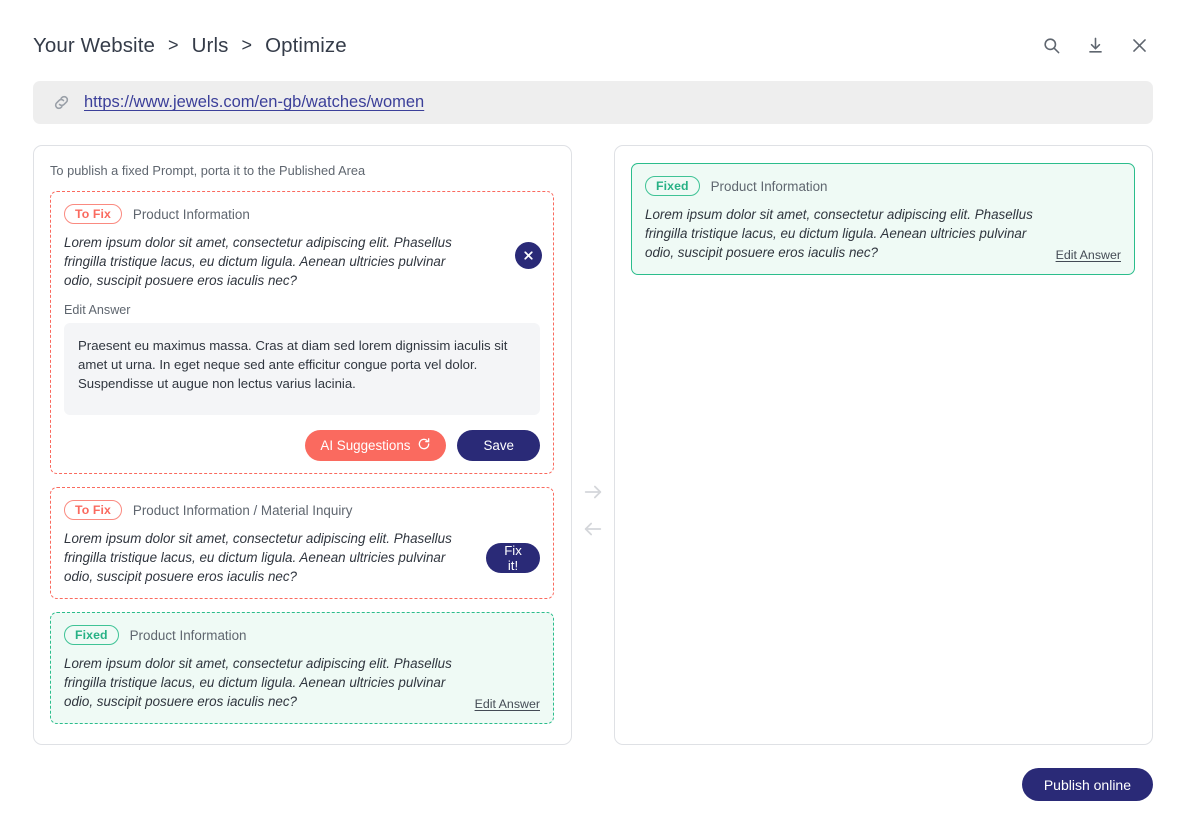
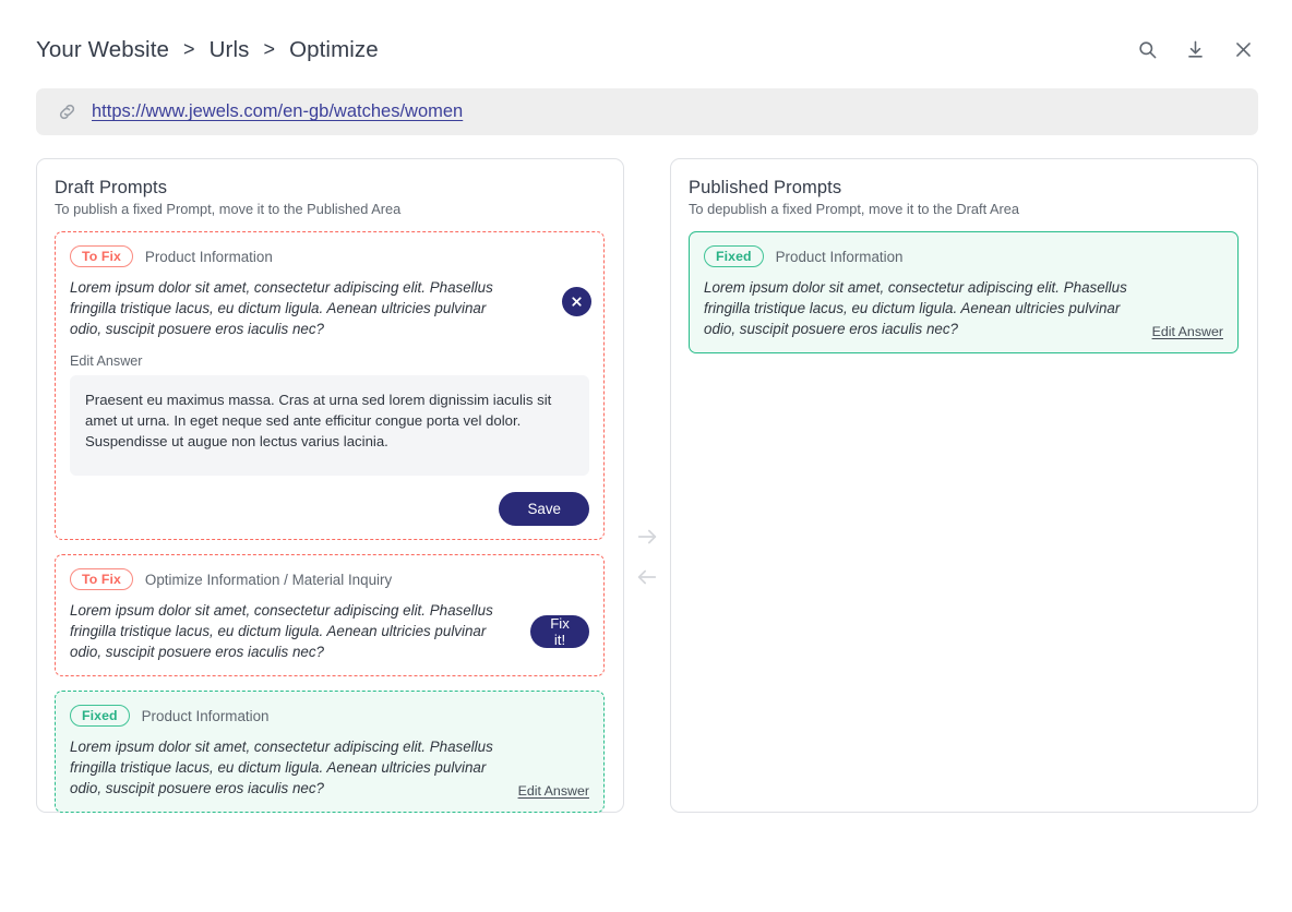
  Your Website
  >
  Urls
  >
  Optimize
  https://www.jewels.com/en-gb/watches/women
+ Draft Prompts
- To publish a fixed Prompt, porta it to the Published Area
+ To publish a fixed Prompt, move it to the Published Area
  To Fix
  Product Information
  Lorem ipsum dolor sit amet, consectetur adipiscing elit. Phasellus fringilla tristique lacus, eu dictum ligula. Aenean ultricies pulvinar odio, suscipit posuere eros iaculis nec?
  Edit Answer
- Praesent eu maximus massa. Cras at diam sed lorem dignissim iaculis sit amet ut urna. In eget neque sed ante efficitur congue porta vel dolor. Suspendisse ut augue non lectus varius lacinia.
+ Praesent eu maximus massa. Cras at urna sed lorem dignissim iaculis sit amet ut urna. In eget neque sed ante efficitur congue porta vel dolor. Suspendisse ut augue non lectus varius lacinia.
- AI Suggestions
  Save
  To Fix
- Product Information / Material Inquiry
+ Optimize Information / Material Inquiry
  Lorem ipsum dolor sit amet, consectetur adipiscing elit. Phasellus fringilla tristique lacus, eu dictum ligula. Aenean ultricies pulvinar odio, suscipit posuere eros iaculis nec?
  Fix it!
  Fixed
  Product Information
  Lorem ipsum dolor sit amet, consectetur adipiscing elit. Phasellus fringilla tristique lacus, eu dictum ligula. Aenean ultricies pulvinar odio, suscipit posuere eros iaculis nec?
  Edit Answer
+ Published Prompts
+ To depublish a fixed Prompt, move it to the Draft Area
  Fixed
  Product Information
  Lorem ipsum dolor sit amet, consectetur adipiscing elit. Phasellus fringilla tristique lacus, eu dictum ligula. Aenean ultricies pulvinar odio, suscipit posuere eros iaculis nec?
  Edit Answer
- Publish online
